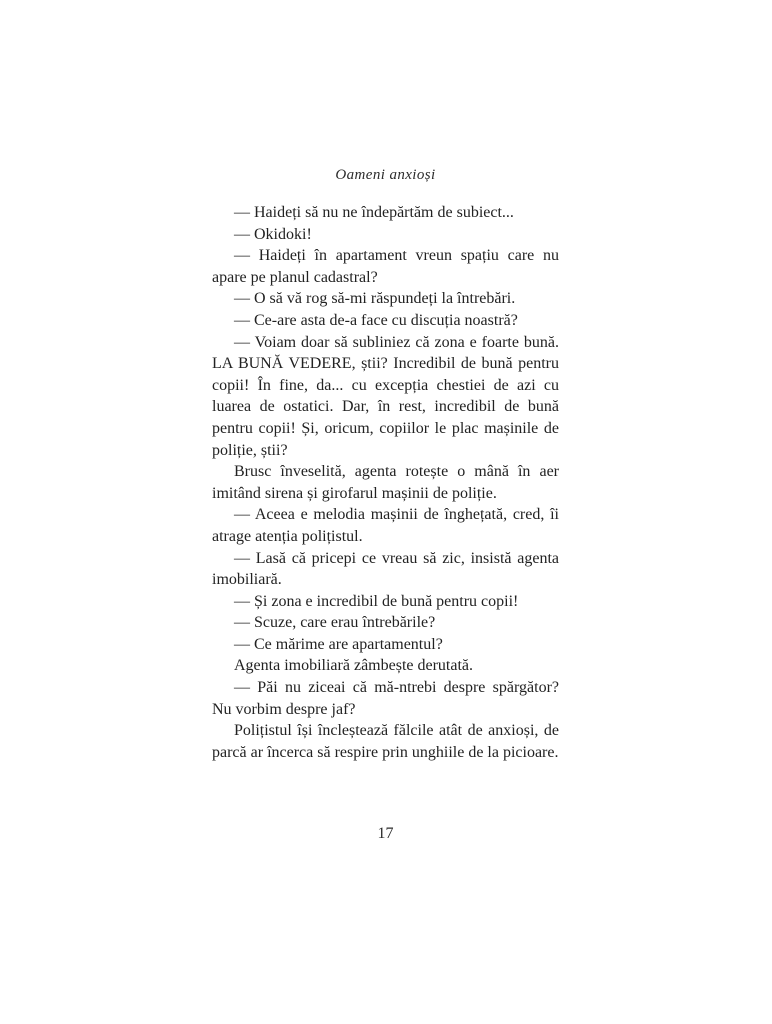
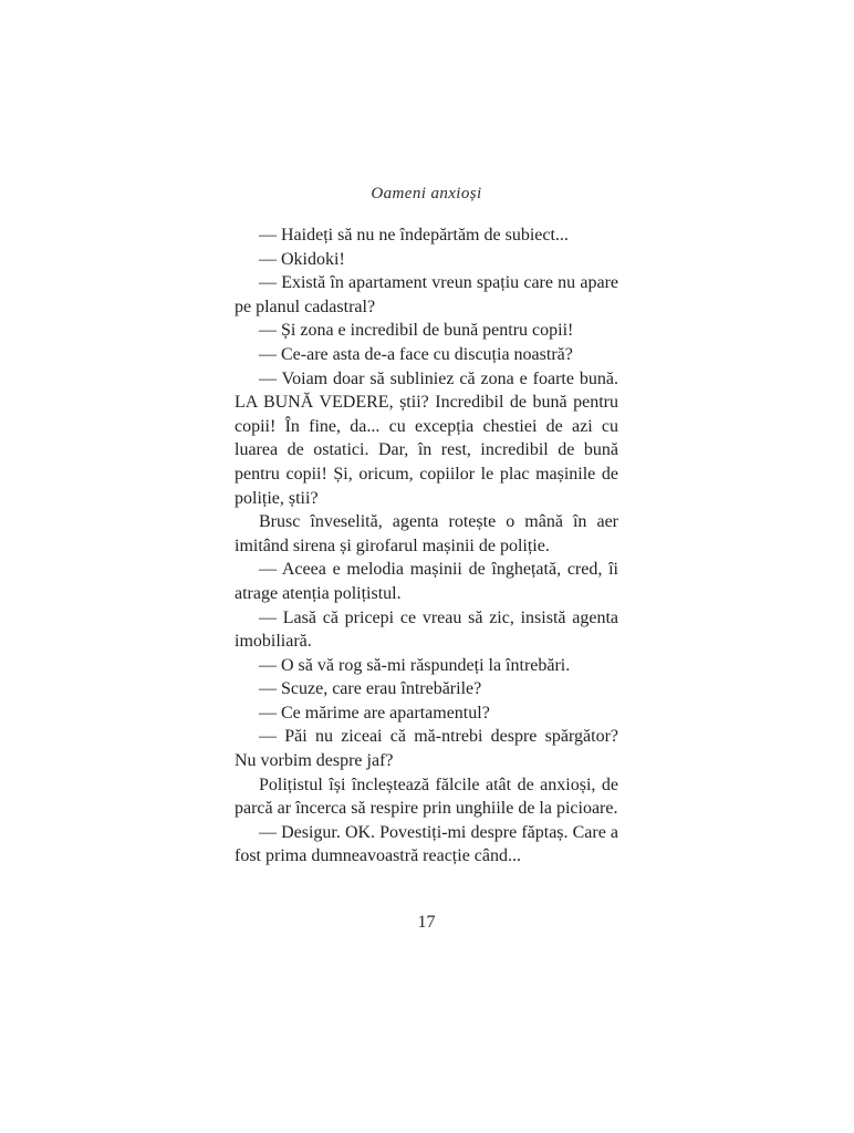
  Oameni anxioși
  — Haideți să nu ne îndepărtăm de subiect...
  — Okidoki!
- — Haideți în apartament vreun spațiu care nu apare pe planul cadastral?
+ — Există în apartament vreun spațiu care nu apare pe planul cadastral?
- — O să vă rog să-mi răspundeți la întrebări.
+ — Și zona e incredibil de bună pentru copii!
  — Ce-are asta de-a face cu discuția noastră?
  — Voiam doar să subliniez că zona e foarte bună. LA BUNĂ VEDERE, știi? Incredibil de bună pentru copii! În fine, da... cu excepția chestiei de azi cu luarea de ostatici. Dar, în rest, incredibil de bună pentru copii! Și, oricum, copiilor le plac mașinile de poliție, știi?
  Brusc înveselită, agenta rotește o mână în aer imitând sirena și girofarul mașinii de poliție.
  — Aceea e melodia mașinii de înghețată, cred, îi atrage atenția polițistul.
  — Lasă că pricepi ce vreau să zic, insistă agenta imobiliară.
- — Și zona e incredibil de bună pentru copii!
+ — O să vă rog să-mi răspundeți la întrebări.
  — Scuze, care erau întrebările?
  — Ce mărime are apartamentul?
- Agenta imobiliară zâmbește derutată.
  — Păi nu ziceai că mă-ntrebi despre spărgător? Nu vorbim despre jaf?
  Polițistul își încleștează fălcile atât de anxioși, de parcă ar încerca să respire prin unghiile de la picioare.
+ — Desigur. OK. Povestiți-mi despre făptaș. Care a fost prima dumneavoastră reacție când...
  17
